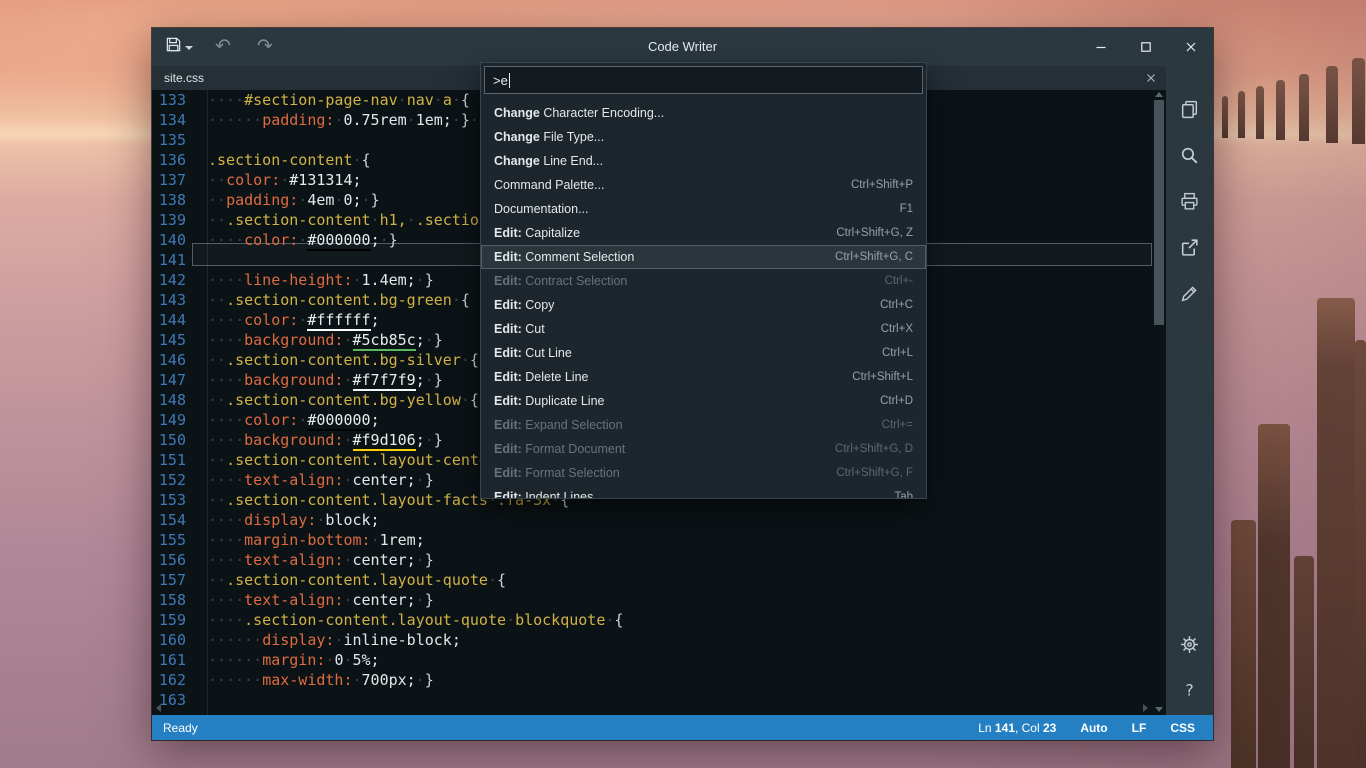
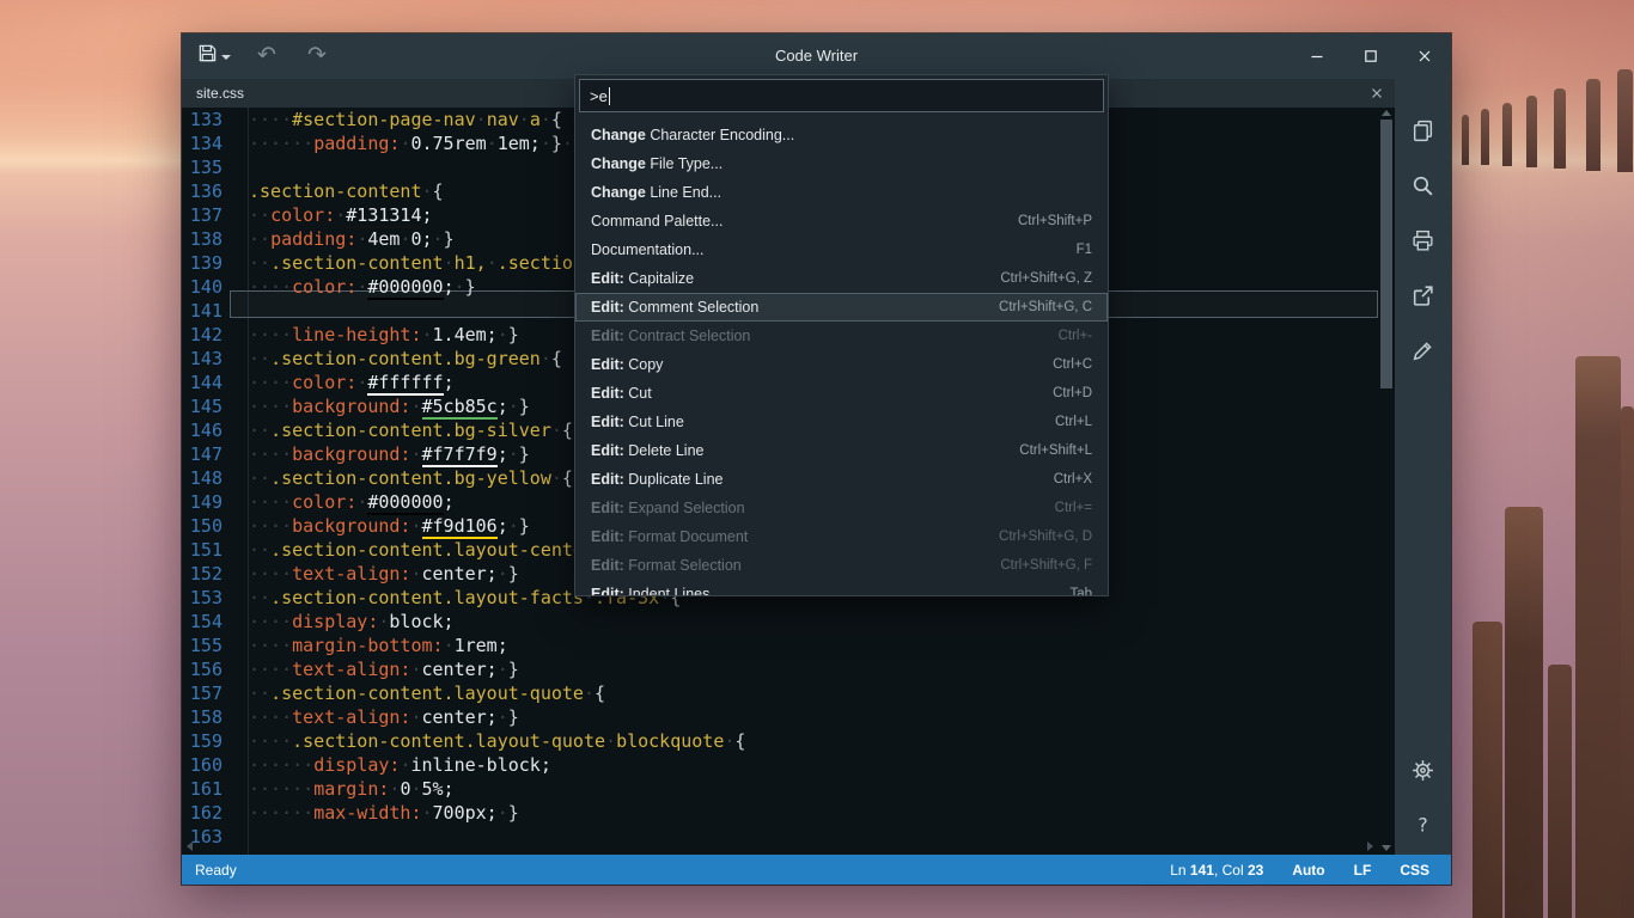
  Code Writer
  ↶
  ↷
  site.css
  133
  ····#section-page-nav·nav·a·{
  134
  ······padding:·0.75rem·1em;·}·
  135
  136
  .section-content·{
  137
  ··color:·#131314;
  138
  ··padding:·4em·0;·}
  139
  140
  ····color:·#000000;·}
  141
  142
  ····line-height:·1.4em;·}
  143
  ··.section-content.bg-green·{
  144
  ····color:·#ffffff;
  145
  ····background:·#5cb85c;·}
  146
  ··.section-content.bg-silver·{
  147
  ····background:·#f7f7f9;·}
  148
  ··.section-content.bg-yellow·{
  149
  ····color:·#000000;
  150
  ····background:·#f9d106;·}
  151
  ··.section-content.layout-cent
  152
  ····text-align:·center;·}
  153
  ··.section-content.layout-facts·.fa-3x·{
  154
  ····display:·block;
  155
  ····margin-bottom:·1rem;
  156
  ····text-align:·center;·}
  157
  ··.section-content.layout-quote·{
  158
  ····text-align:·center;·}
  159
  ····.section-content.layout-quote·blockquote·{
  160
  ······display:·inline-block;
  161
  ······margin:·0·5%;
  162
  ······max-width:·700px;·}
  163
  ?
  Ready
  Ln 141, Col 23
  Auto
  LF
  CSS
  >e
  Change Character Encoding...
  Change File Type...
  Change Line End...
  Command Palette...
  Ctrl+Shift+P
  Documentation...
  F1
  Edit: Capitalize
  Ctrl+Shift+G, Z
  Edit: Comment Selection
  Ctrl+Shift+G, C
  Edit: Contract Selection
  Ctrl+-
  Edit: Copy
  Ctrl+C
  Edit: Cut
- Ctrl+X
+ Ctrl+D
  Edit: Cut Line
  Ctrl+L
  Edit: Delete Line
  Ctrl+Shift+L
  Edit: Duplicate Line
- Ctrl+D
+ Ctrl+X
  Edit: Expand Selection
  Ctrl+=
  Edit: Format Document
  Ctrl+Shift+G, D
  Edit: Format Selection
  Ctrl+Shift+G, F
  Edit: Indent Lines
  Tab
